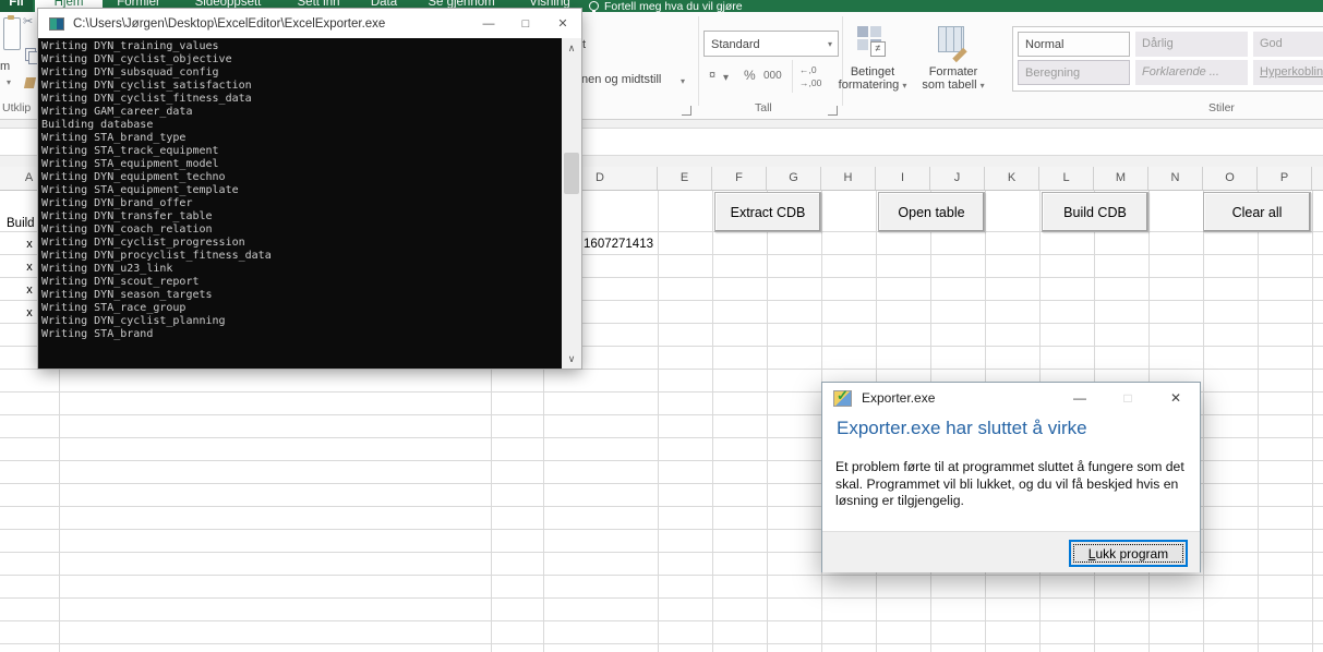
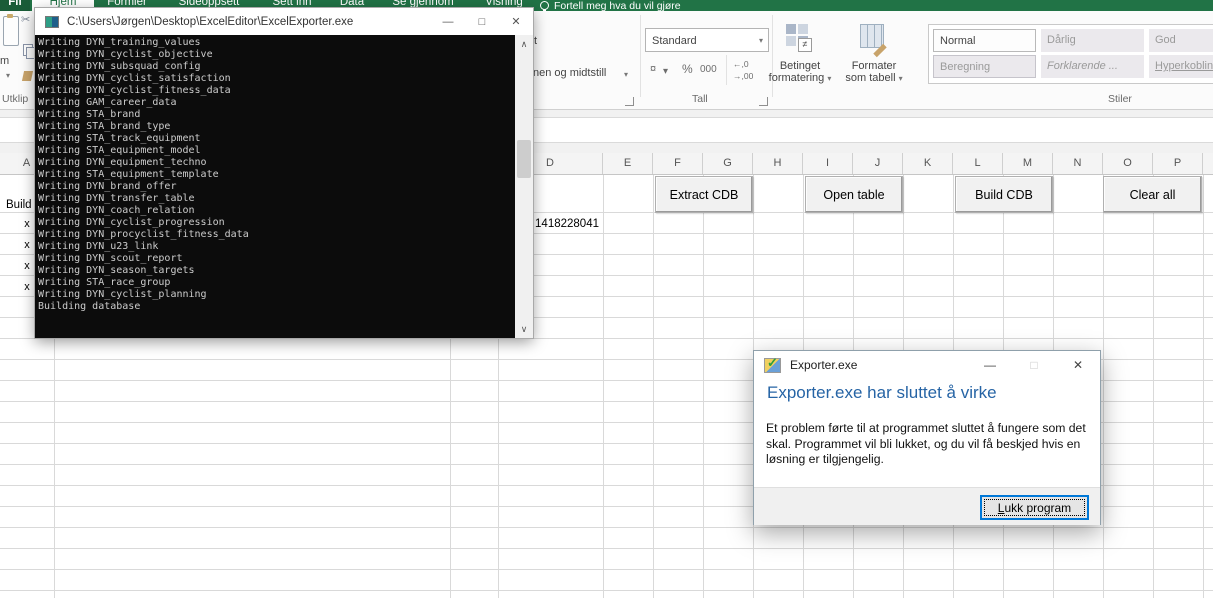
  Fil
  Hjem
  Formler
  Sideoppsett
  Sett inn
  Data
  Se gjennom
  Visning
  Fortell meg hva du vil gjøre
  m
  ▾
  ✂
  Utklip
  t
  nen og midtstill
  ▾
  Standard
  ▾
  ¤
  ▾
  %
  000
  ←,0
  →,00
  Tall
  ≠
  Betinget
  formatering ▾
  Formater
  som tabell ▾
  Normal
  Dårlig
  God
  Beregning
  Forklarende ...
  Hyperkoblin
  Stiler
  A
  D
  E
  F
  G
  H
  I
  J
  K
  L
  M
  N
  O
  P
  Build
  x
  x
  x
  x
- 1607271413
+ 1418228041
  Extract CDB
  Open table
  Build CDB
  Clear all
  C:\Users\Jørgen\Desktop\ExcelEditor\ExcelExporter.exe
  —
  □
  ✕
  Writing DYN_training_values
  Writing DYN_cyclist_objective
  Writing DYN_subsquad_config
  Writing DYN_cyclist_satisfaction
  Writing DYN_cyclist_fitness_data
  Writing GAM_career_data
- Building database
+ Writing STA_brand
  Writing STA_brand_type
  Writing STA_track_equipment
  Writing STA_equipment_model
  Writing DYN_equipment_techno
  Writing STA_equipment_template
  Writing DYN_brand_offer
  Writing DYN_transfer_table
  Writing DYN_coach_relation
  Writing DYN_cyclist_progression
  Writing DYN_procyclist_fitness_data
  Writing DYN_u23_link
  Writing DYN_scout_report
  Writing DYN_season_targets
  Writing STA_race_group
  Writing DYN_cyclist_planning
- Writing STA_brand
+ Building database
  ∧
  ∨
  ✓
  Exporter.exe
  —
  □
  ✕
  Exporter.exe har sluttet å virke
  Et problem førte til at programmet sluttet å fungere som det
  skal. Programmet vil bli lukket, og du vil få beskjed hvis en
  løsning er tilgjengelig.
  Lukk program
